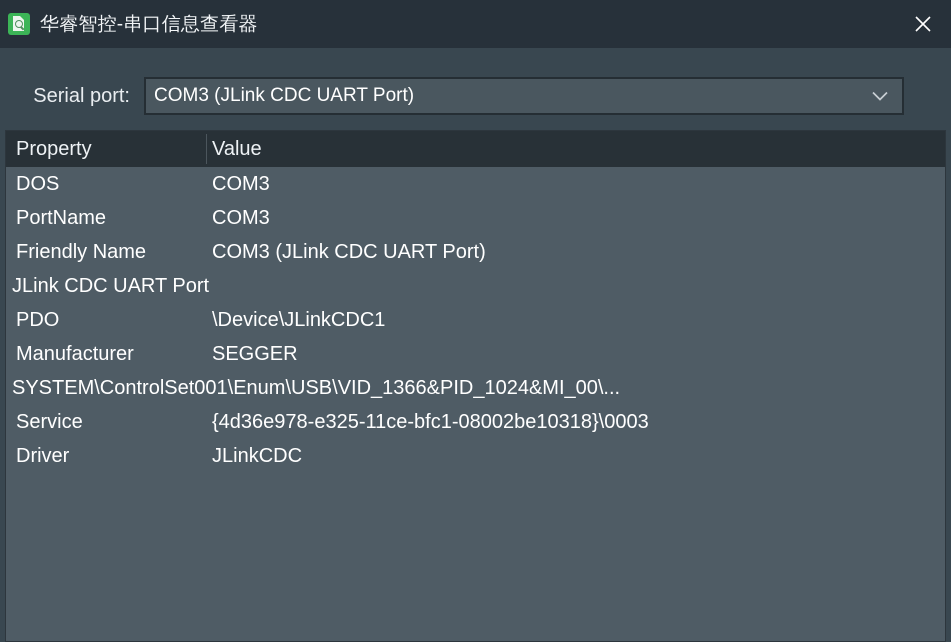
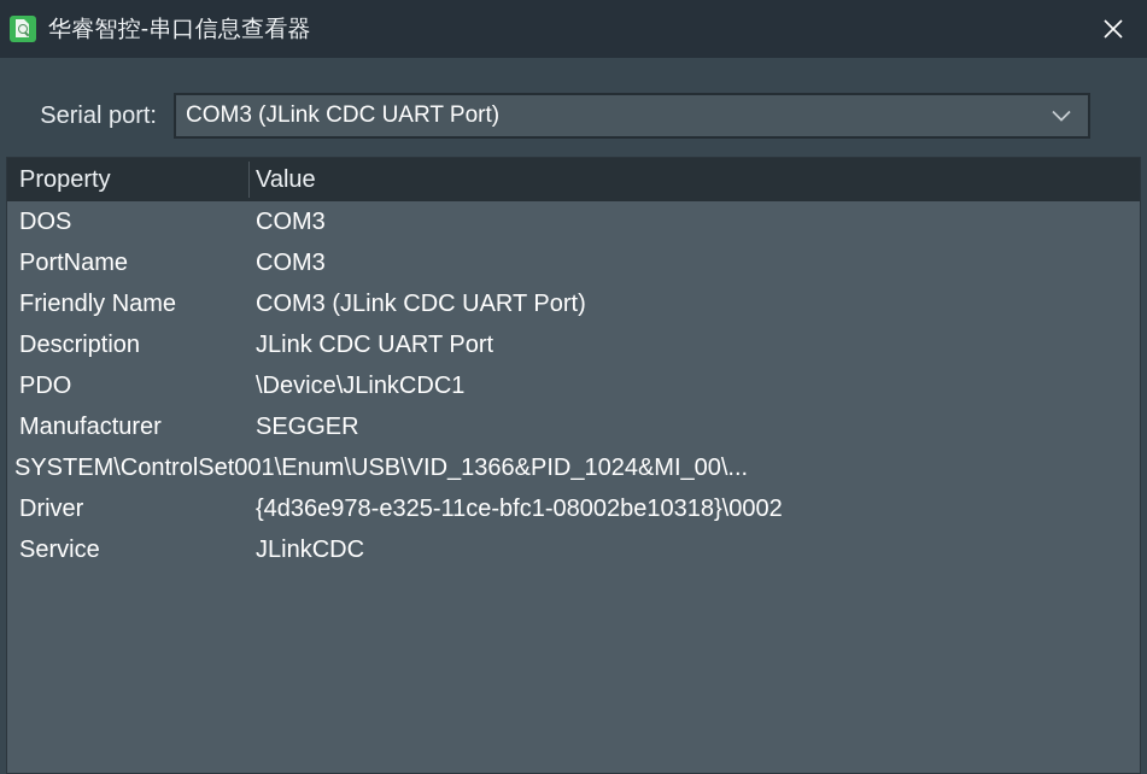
  华睿智控-串口信息查看器
  Serial port:
  COM3 (JLink CDC UART Port)
  Property
  Value
  DOS
  COM3
  PortName
  COM3
  Friendly Name
  COM3 (JLink CDC UART Port)
+ Description
  JLink CDC UART Port
  PDO
  \Device\JLinkCDC1
  Manufacturer
  SEGGER
  SYSTEM\ControlSet001\Enum\USB\VID_1366&PID_1024&MI_00\...
- Service
+ Driver
- {4d36e978-e325-11ce-bfc1-08002be10318}\0003
+ {4d36e978-e325-11ce-bfc1-08002be10318}\0002
- Driver
+ Service
  JLinkCDC
